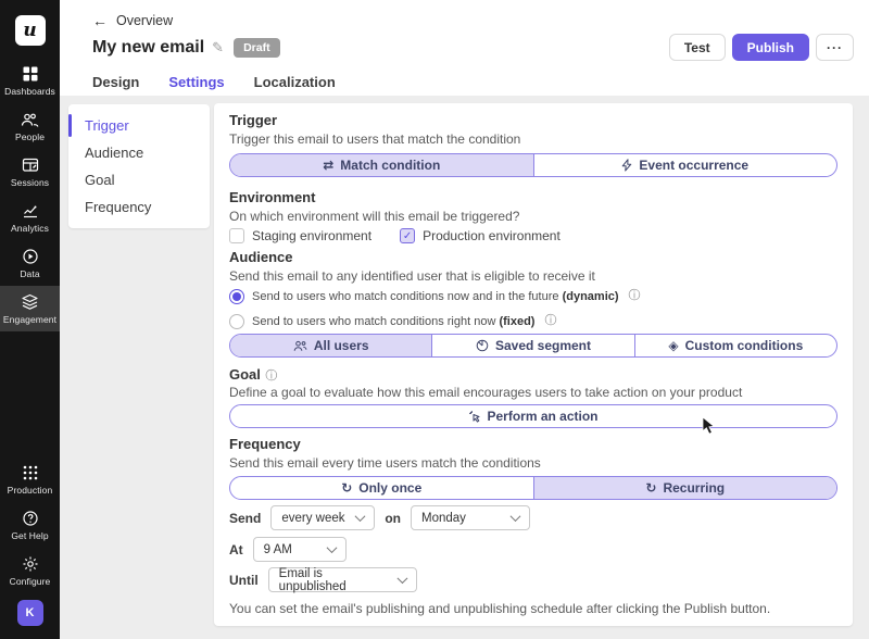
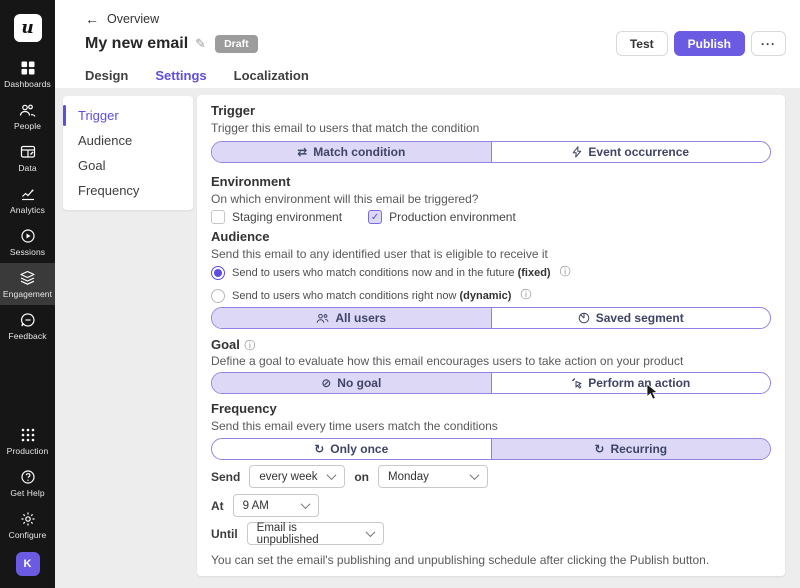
  u
  Dashboards
  People
- Sessions
+ Data
  Analytics
- Data
+ Sessions
  Engagement
+ Feedback
  Production
  Get Help
  Configure
  K
  ←
  Overview
  My new email
  ✎
  Draft
  Test
  Publish
  ···
  Design
  Settings
  Localization
  Trigger
  Audience
  Goal
  Frequency
  Trigger
  Trigger this email to users that match the condition
  ⇄
  Match condition
  Event occurrence
  Environment
  On which environment will this email be triggered?
  Staging environment
  ✓
  Production environment
  Audience
  Send this email to any identified user that is eligible to receive it
- Send to users who match conditions now and in the future (dynamic)
+ Send to users who match conditions now and in the future (fixed)
  ⓘ
- Send to users who match conditions right now (fixed)
+ Send to users who match conditions right now (dynamic)
  ⓘ
  All users
  Saved segment
- ◈
- Custom conditions
  Goal ⓘ
  Define a goal to evaluate how this email encourages users to take action on your product
+ ⊘
+ No goal
  Perform an action
  Frequency
  Send this email every time users match the conditions
  ↻
  Only once
  ↻
  Recurring
  Send
  every week
  on
  Monday
  At
  9 AM
  Until
  Email is unpublished
  You can set the email's publishing and unpublishing schedule after clicking the Publish button.
